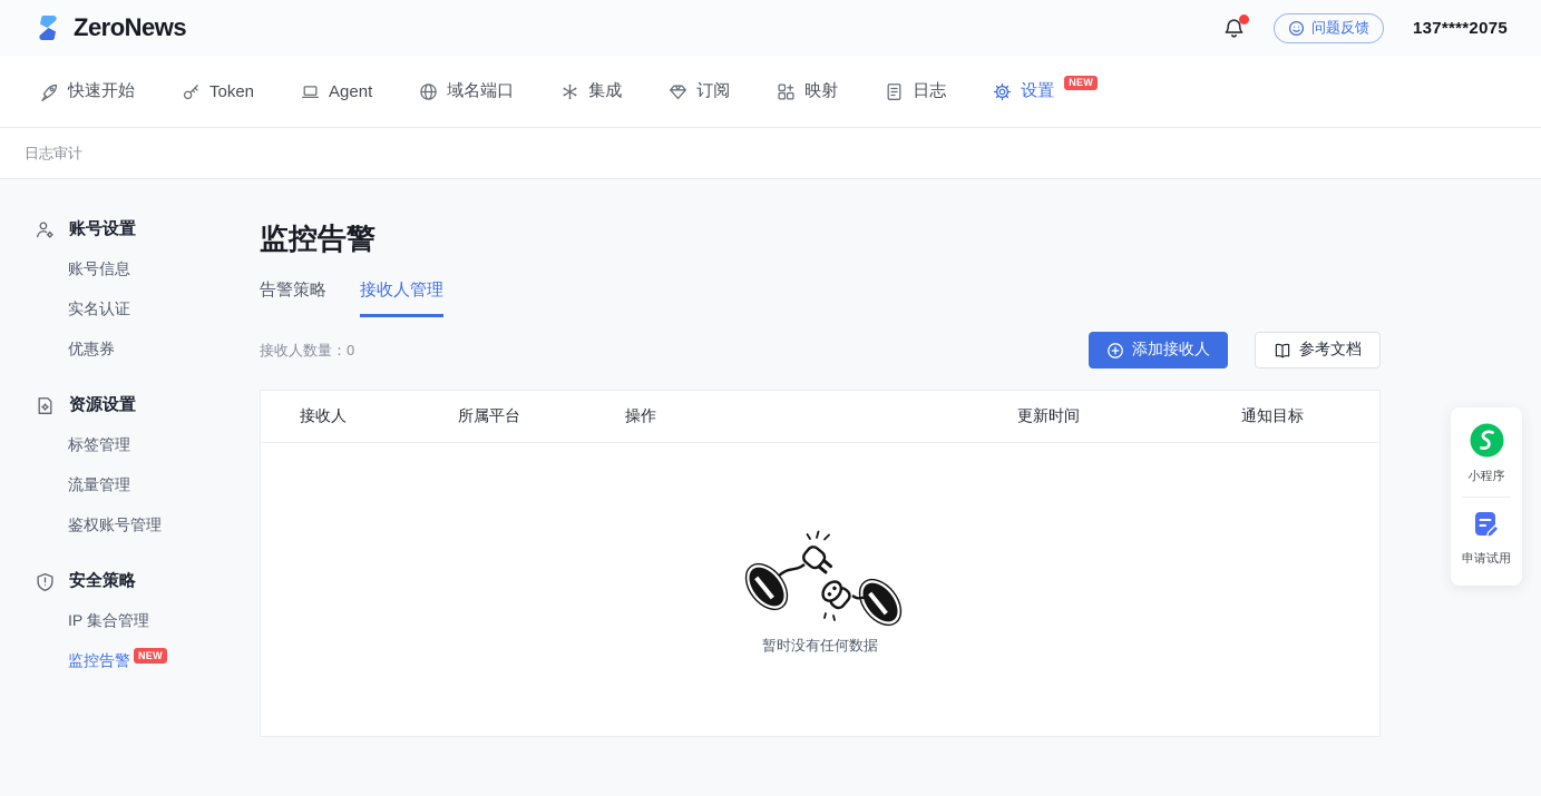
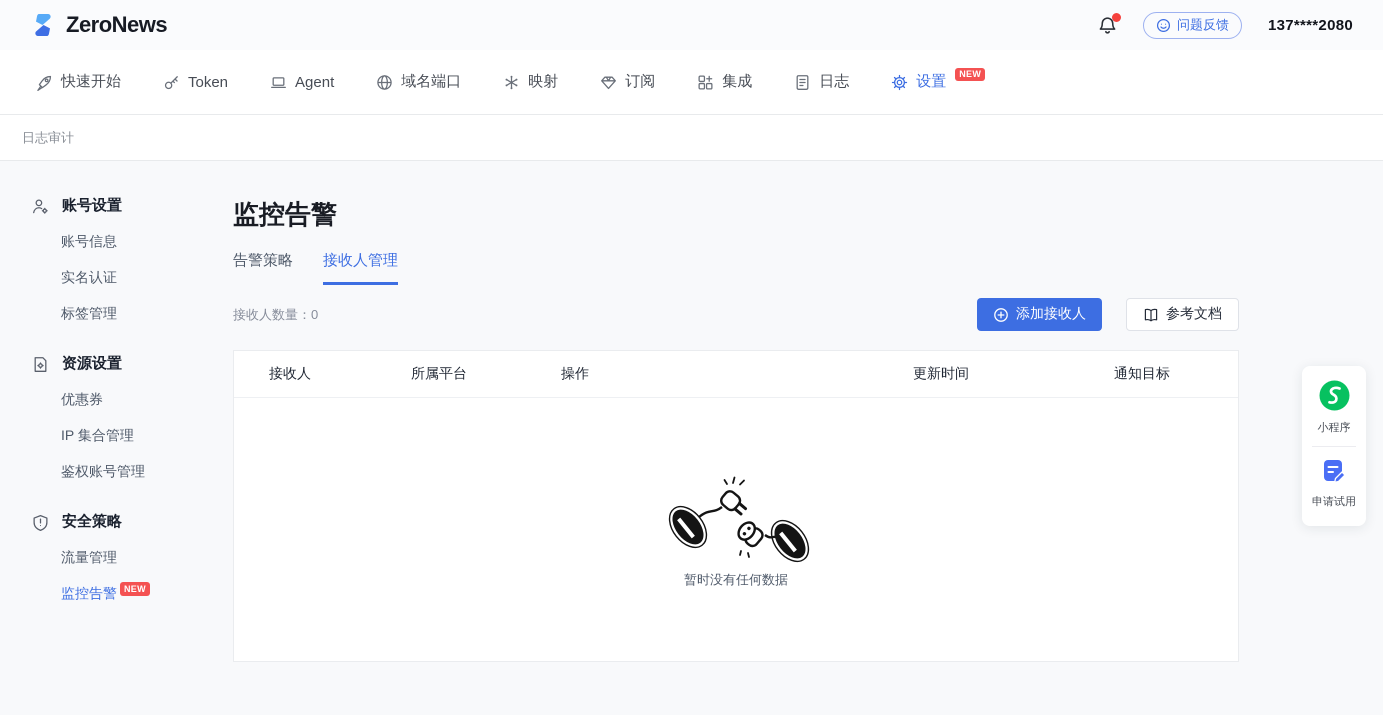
  ZeroNews
  问题反馈
- 137****2075
+ 137****2080
  快速开始
  Token
  Agent
  域名端口
- 集成
+ 映射
  订阅
- 映射
+ 集成
  日志
  设置
  NEW
  日志审计
  账号设置
  账号信息
  实名认证
- 优惠券
+ 标签管理
  资源设置
- 标签管理
+ 优惠券
- 流量管理
+ IP 集合管理
  鉴权账号管理
  安全策略
- IP 集合管理
+ 流量管理
  监控告警 NEW
  监控告警
  告警策略
  接收人管理
  接收人数量：0
  添加接收人
  参考文档
  接收人
  所属平台
  操作
  更新时间
  通知目标
  暂时没有任何数据
  小程序
  申请试用
